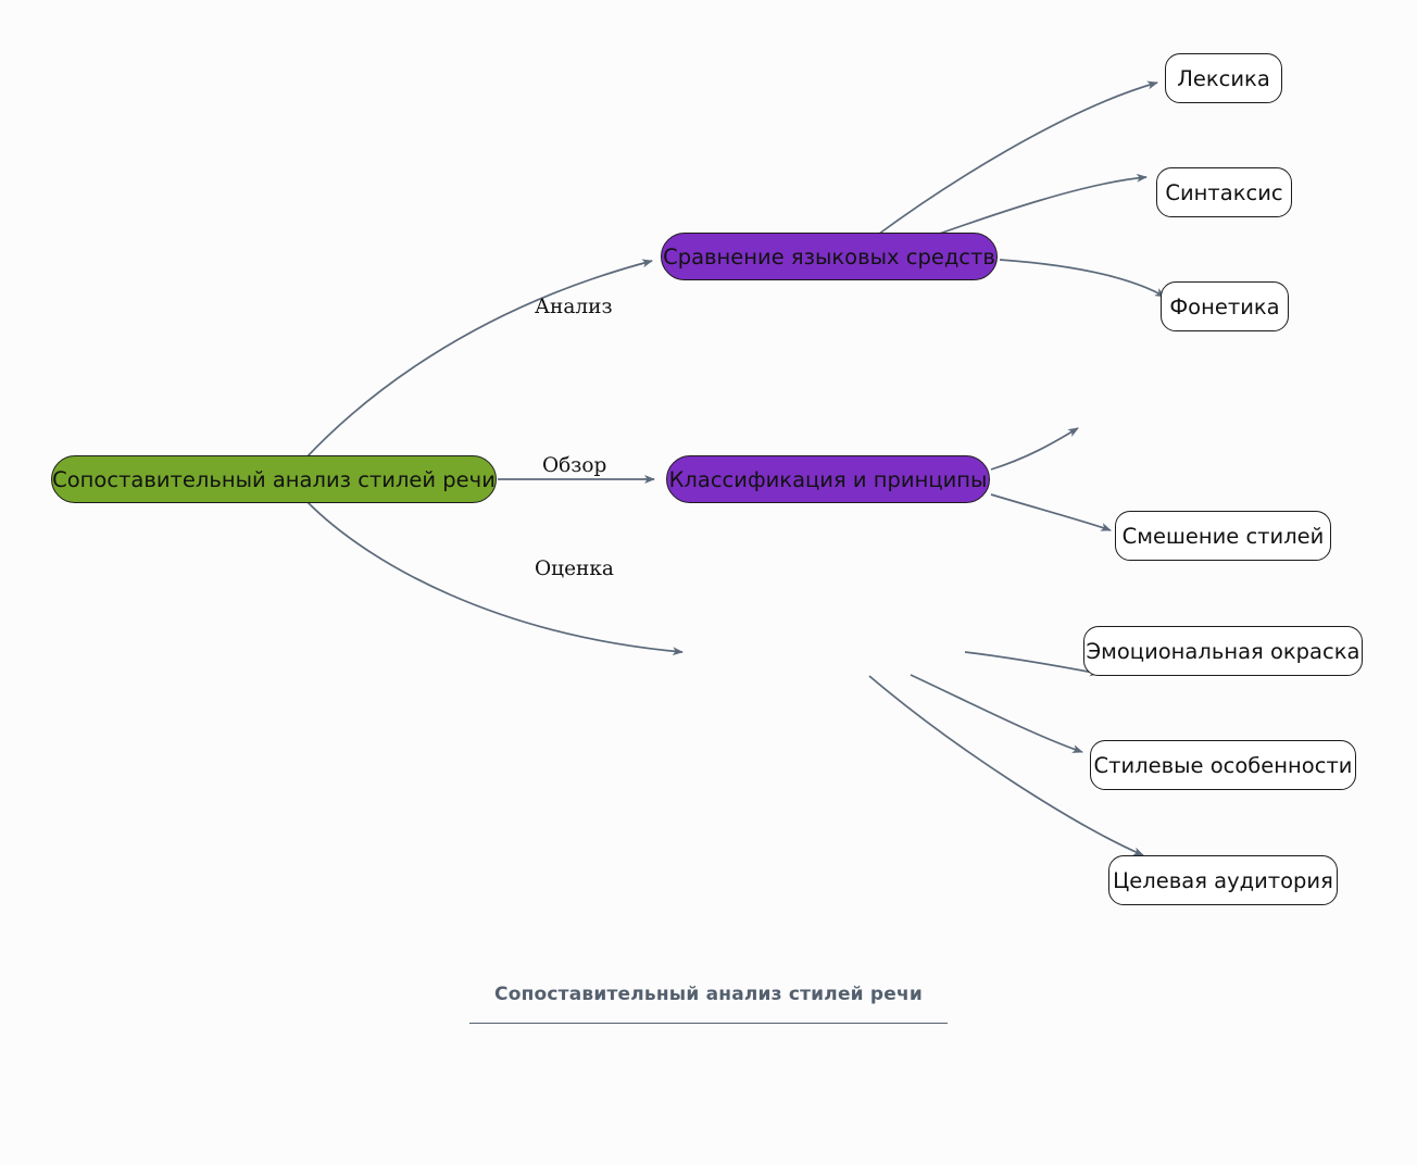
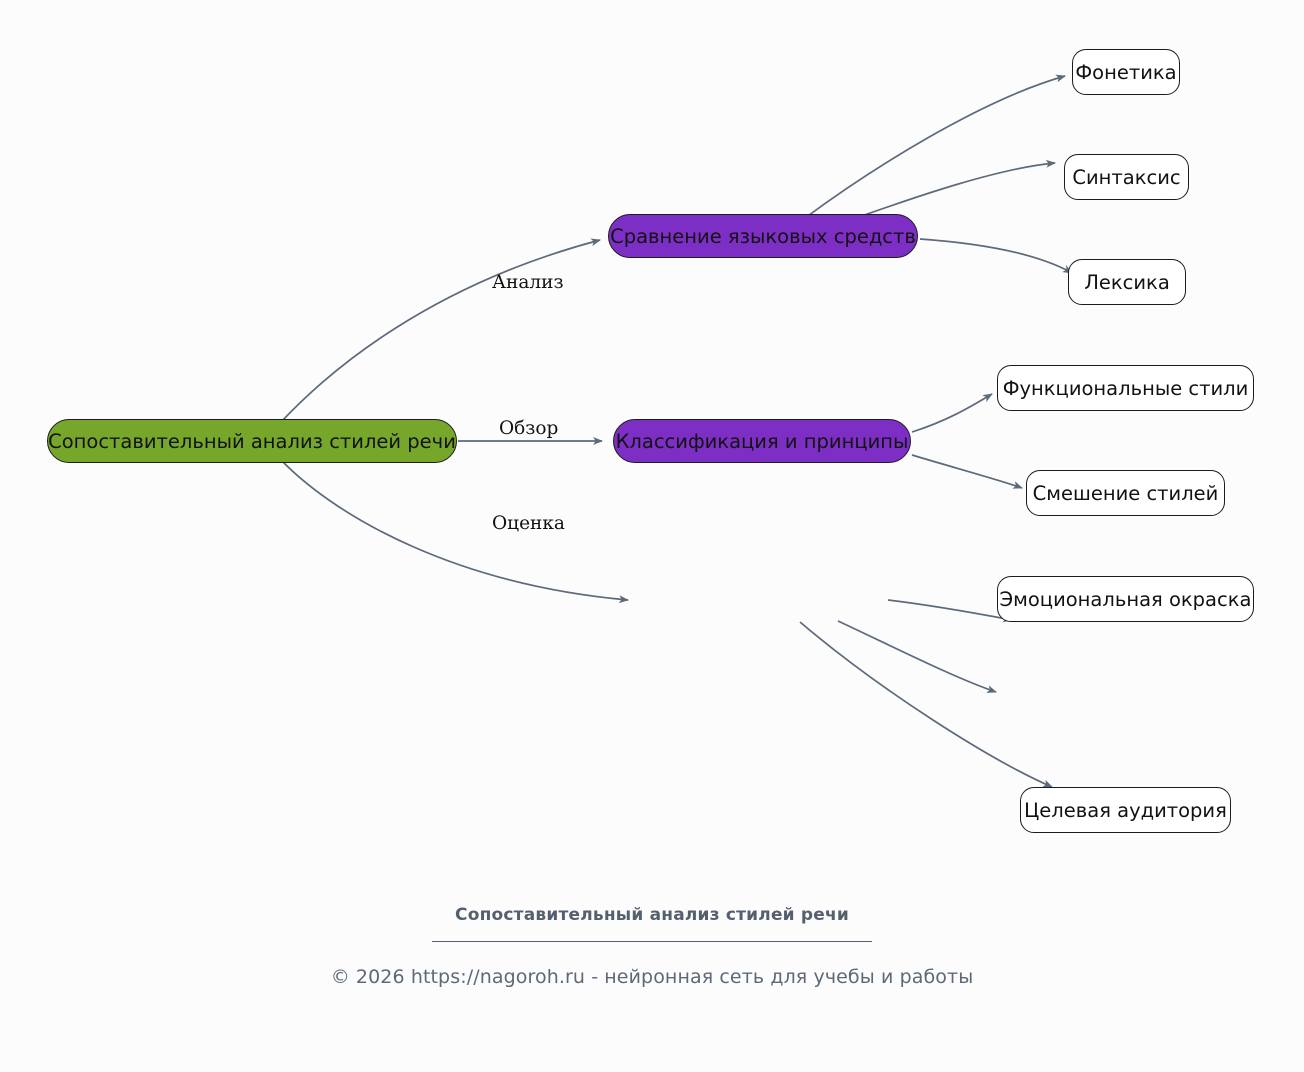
  Сопоставительный анализ стилей речи
  Сравнение языковых средств
  Классификация и принципы
- Лексика
+ Фонетика
  Синтаксис
- Фонетика
+ Лексика
+ Функциональные стили
  Смешение стилей
  Эмоциональная окраска
- Стилевые особенности
  Целевая аудитория
  Анализ
  Обзор
  Оценка
  Сопоставительный анализ стилей речи
+ © 2026 https://nagoroh.ru - нейронная сеть для учебы и работы
